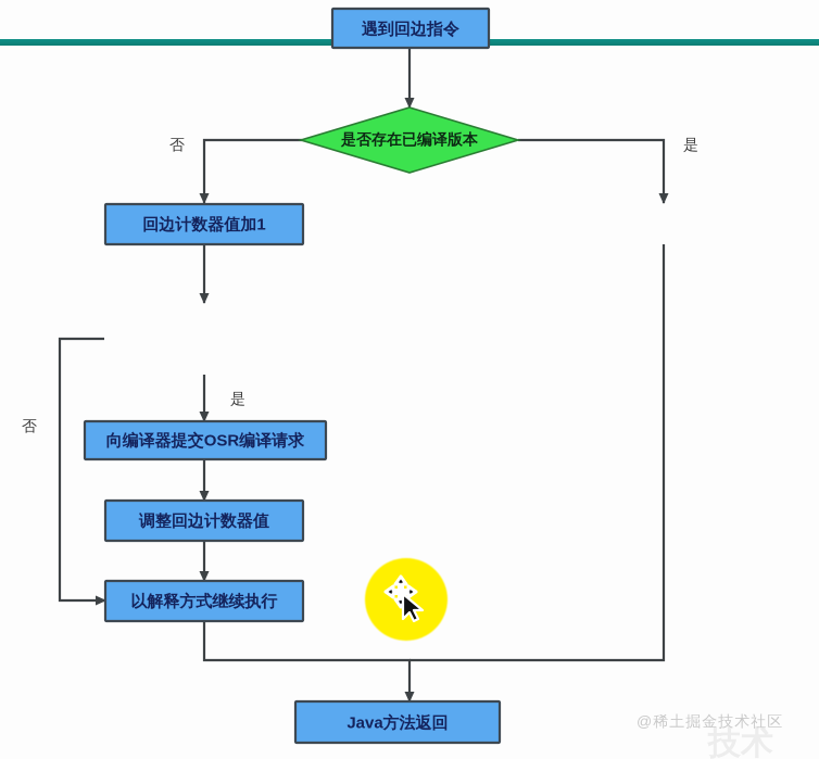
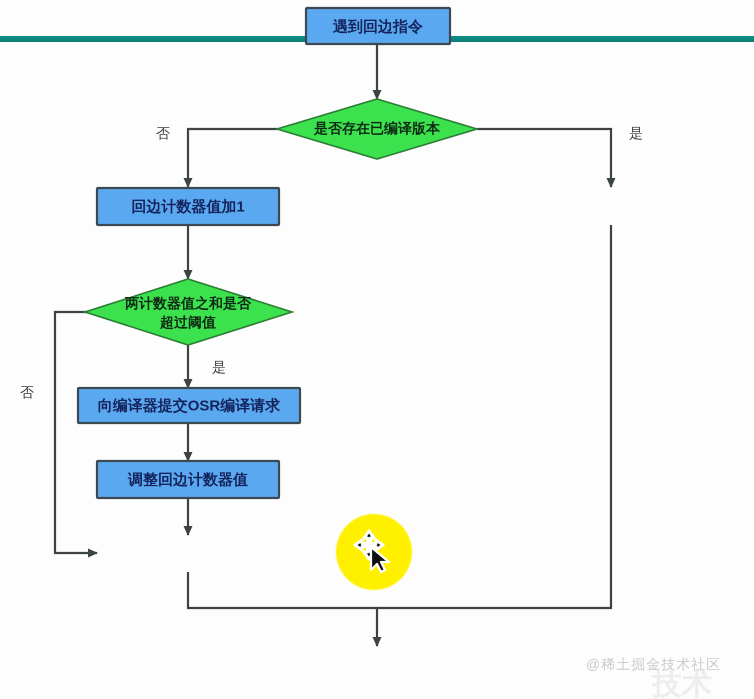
  遇到回边指令
  是否存在已编译版本
  否
  是
  回边计数器值加1
+ 两计数器值之和是否
+ 超过阈值
  是
  否
  向编译器提交OSR编译请求
  调整回边计数器值
- 以解释方式继续执行
- Java方法返回
  技术
  @稀土掘金技术社区
